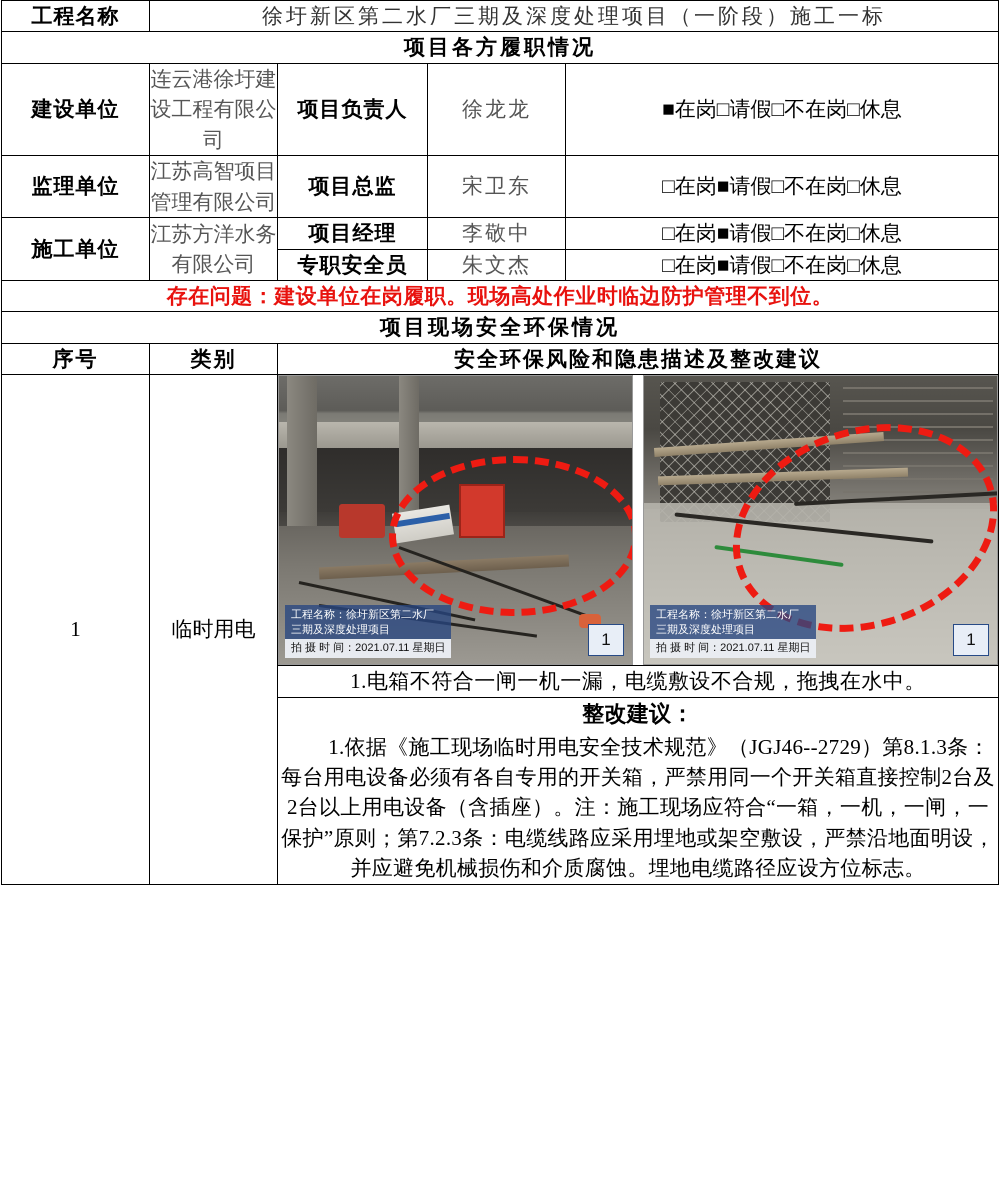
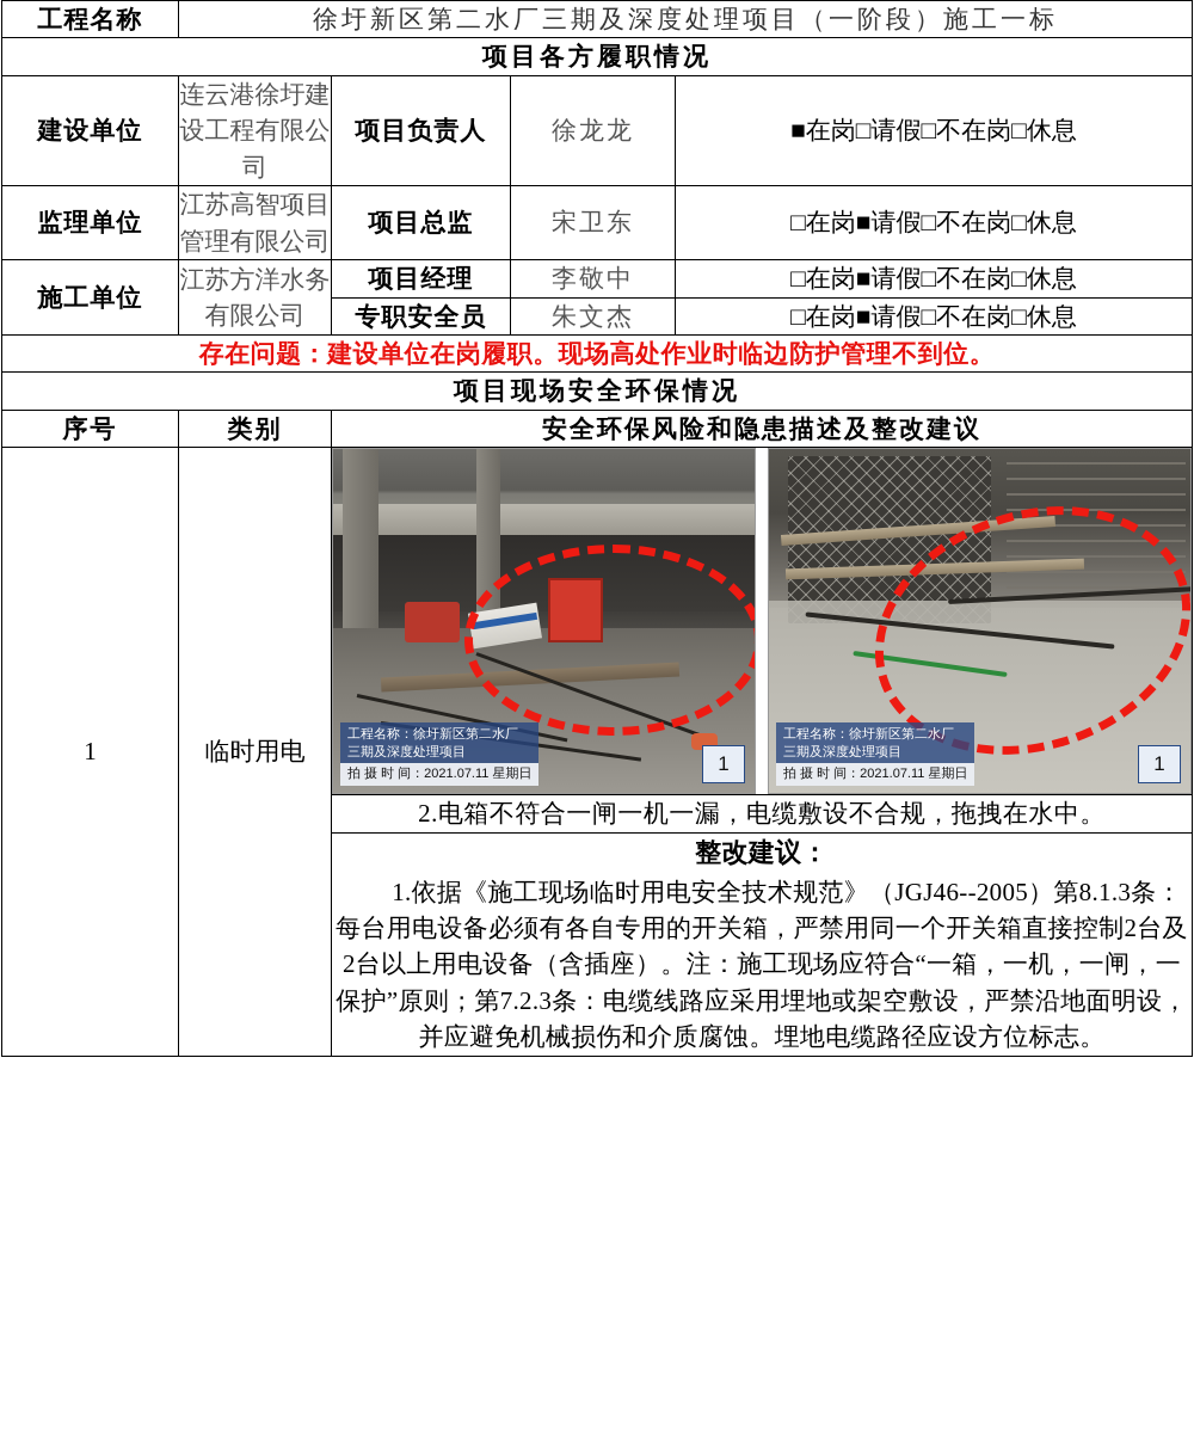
  工程名称	徐圩新区第二水厂三期及深度处理项目（一阶段）施工一标
  项目各方履职情况
  建设单位	连云港徐圩建设工程有限公司	项目负责人	徐龙龙	■在岗□请假□不在岗□休息
  监理单位	江苏高智项目管理有限公司	项目总监	宋卫东	□在岗■请假□不在岗□休息
  施工单位	江苏方洋水务有限公司	项目经理	李敬中	□在岗■请假□不在岗□休息
  专职安全员	朱文杰	□在岗■请假□不在岗□休息
  存在问题：建设单位在岗履职。现场高处作业时临边防护管理不到位。
  项目现场安全环保情况
  序号	类别	安全环保风险和隐患描述及整改建议
  1	临时用电	工程名称：徐圩新区第二水厂 三期及深度处理项目 拍 摄 时 间：2021.07.11 星期日 1 工程名称：徐圩新区第二水厂 三期及深度处理项目 拍 摄 时 间：2021.07.11 星期日 1
- 1.电箱不符合一闸一机一漏，电缆敷设不合规，拖拽在水中。
+ 2.电箱不符合一闸一机一漏，电缆敷设不合规，拖拽在水中。
- 整改建议： 1.依据《施工现场临时用电安全技术规范》（JGJ46--2729）第8.1.3条：每台用电设备必须有各自专用的开关箱，严禁用同一个开关箱直接控制2台及2台以上用电设备（含插座）。注：施工现场应符合“一箱，一机，一闸，一保护”原则；第7.2.3条：电缆线路应采用埋地或架空敷设，严禁沿地面明设，并应避免机械损伤和介质腐蚀。埋地电缆路径应设方位标志。
+ 整改建议： 1.依据《施工现场临时用电安全技术规范》（JGJ46--2005）第8.1.3条：每台用电设备必须有各自专用的开关箱，严禁用同一个开关箱直接控制2台及2台以上用电设备（含插座）。注：施工现场应符合“一箱，一机，一闸，一保护”原则；第7.2.3条：电缆线路应采用埋地或架空敷设，严禁沿地面明设，并应避免机械损伤和介质腐蚀。埋地电缆路径应设方位标志。
